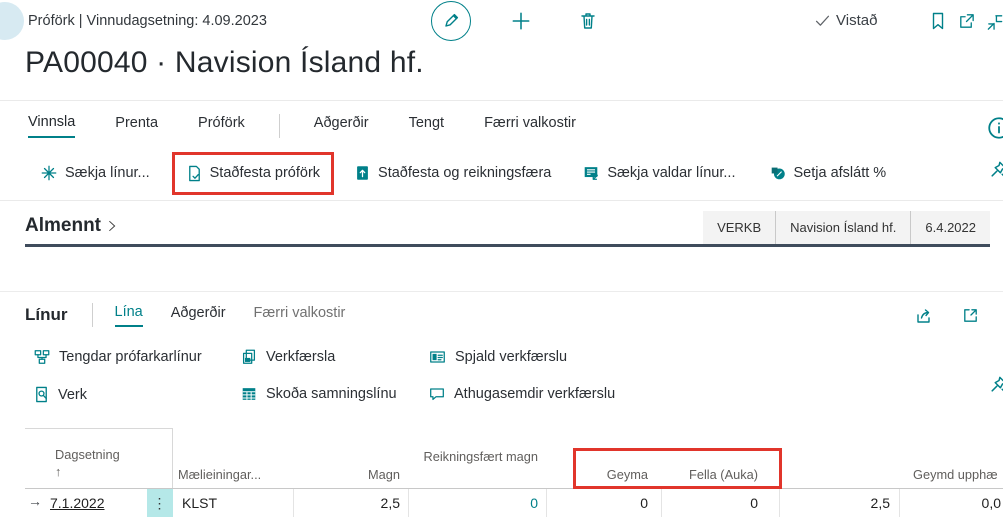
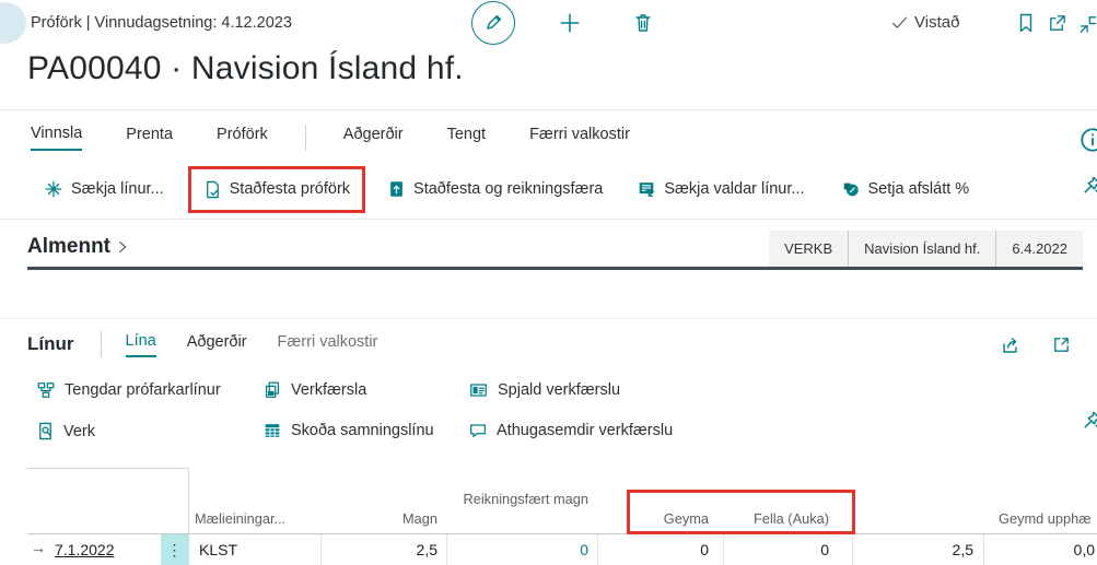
- Próförk | Vinnudagsetning: 4.09.2023
+ Próförk | Vinnudagsetning: 4.12.2023
  Vistað
  PA00040 · Navision Ísland hf.
  Vinnsla
  Prenta
  Próförk
  Aðgerðir
  Tengt
  Færri valkostir
  Sækja línur...
  Staðfesta próförk
  Staðfesta og reikningsfæra
  Sækja valdar línur...
  Setja afslátt %
  Almennt
  VERKB
  Navision Ísland hf.
  6.4.2022
  Línur
  Lína
  Aðgerðir
  Færri valkostir
  Tengdar prófarkarlínur
  Verkfærsla
  Spjald verkfærslu
  Verk
  Skoða samningslínu
  Athugasemdir verkfærslu
- Dagsetning
- ↑
  Mælieiningar...
  Magn
  Reikningsfært magn
  Geyma
  Fella (Auka)
  Geymd upphæ
  →
  7.1.2022
  ⋮
  KLST
  2,5
  0
  0
  0
  2,5
  0,0
